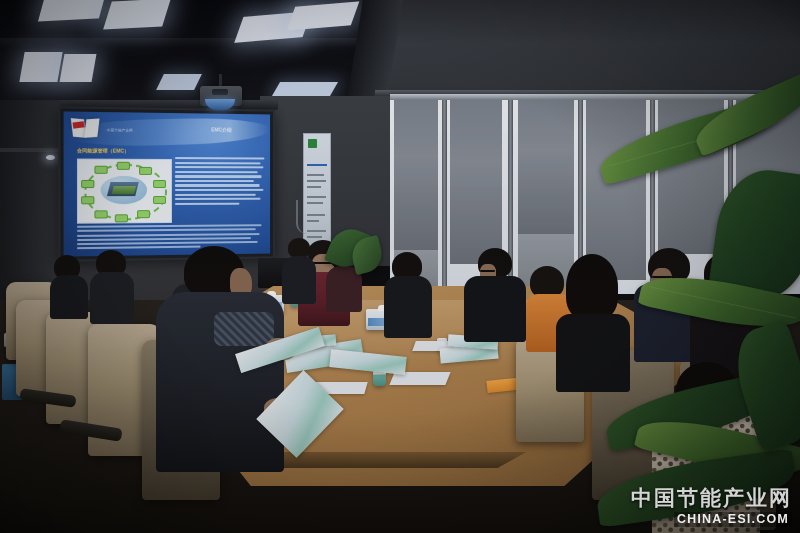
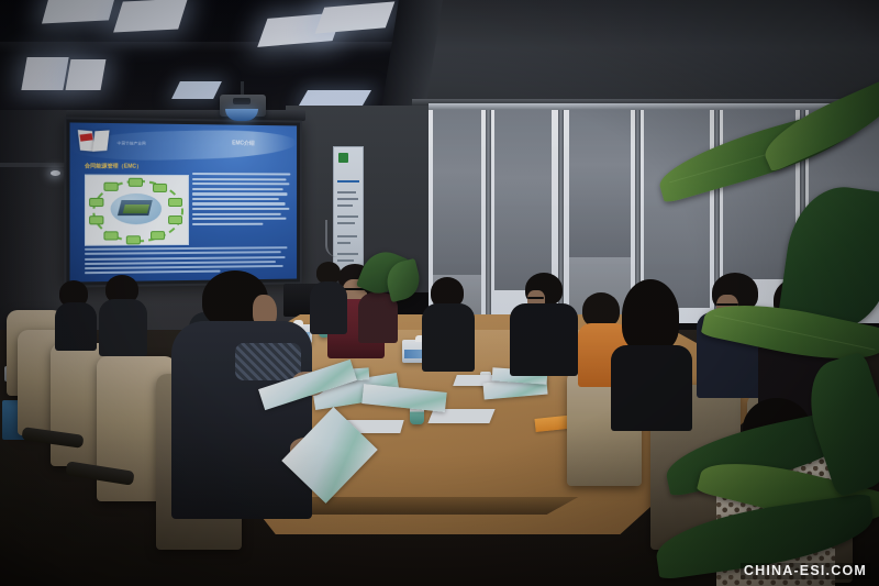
- 中国节能产业网
  CHINA-ESI.COM
